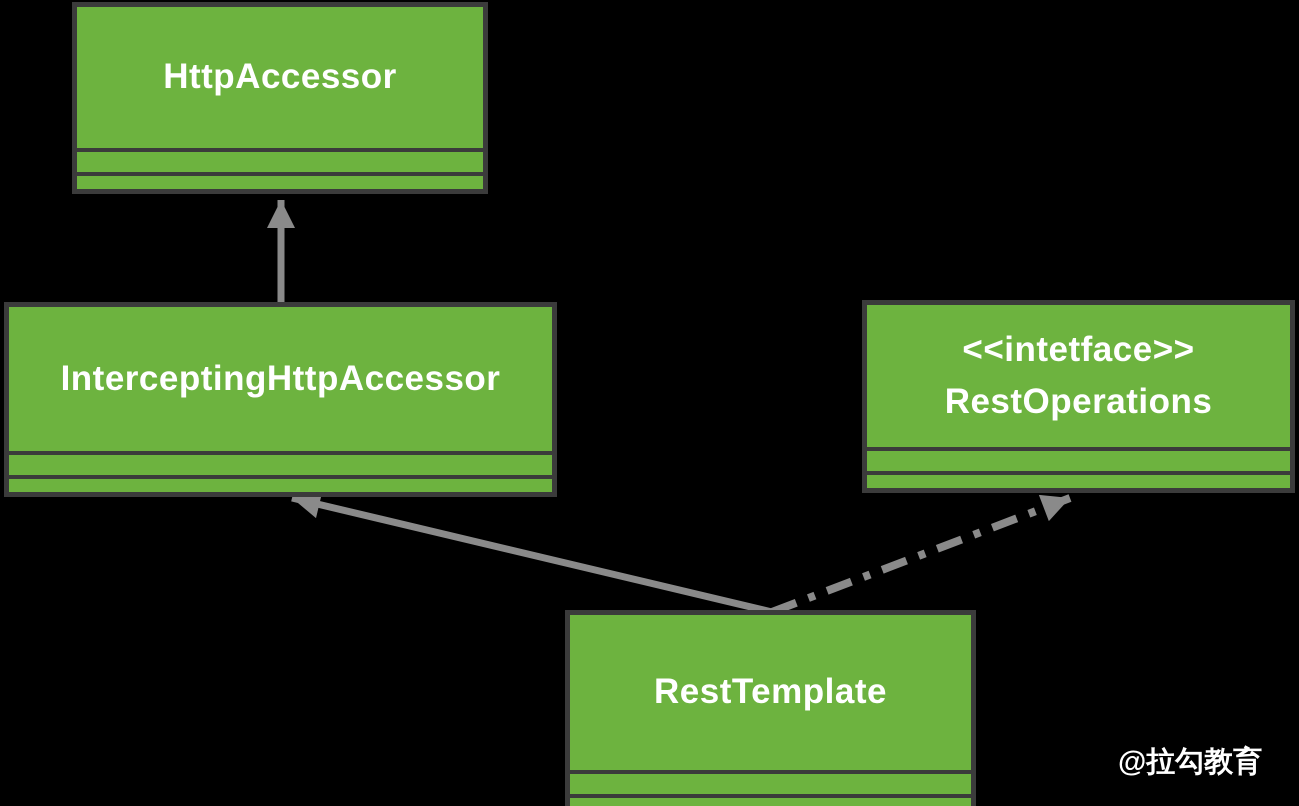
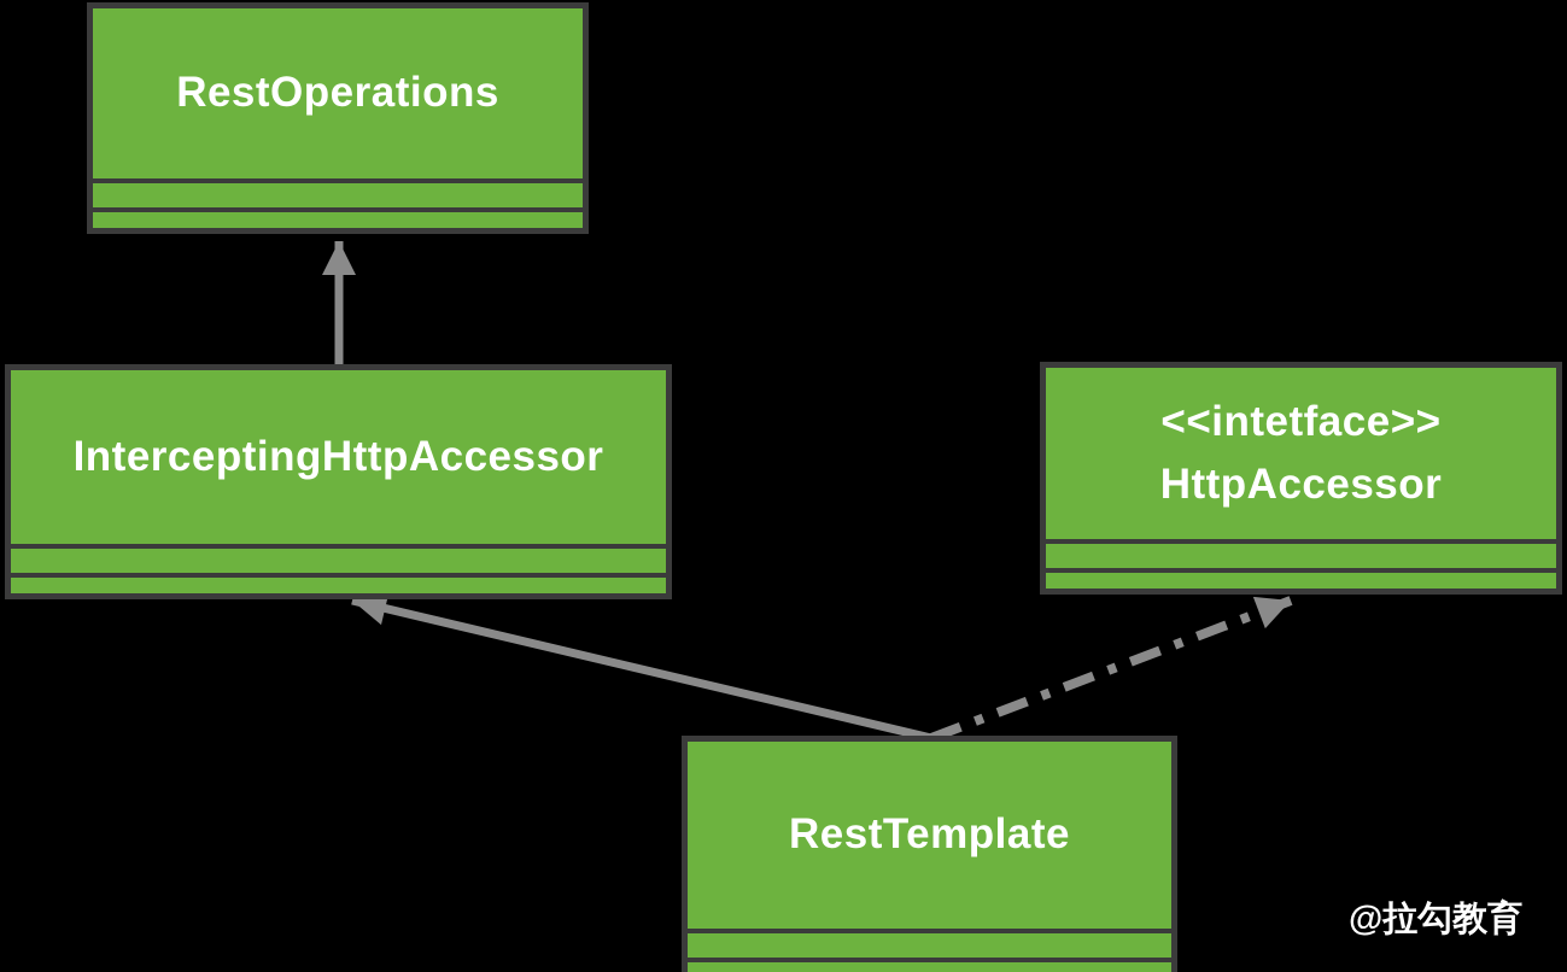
- HttpAccessor
+ RestOperations
  InterceptingHttpAccessor
  <<intetface>>
- RestOperations
+ HttpAccessor
  RestTemplate
  @拉勾教育
